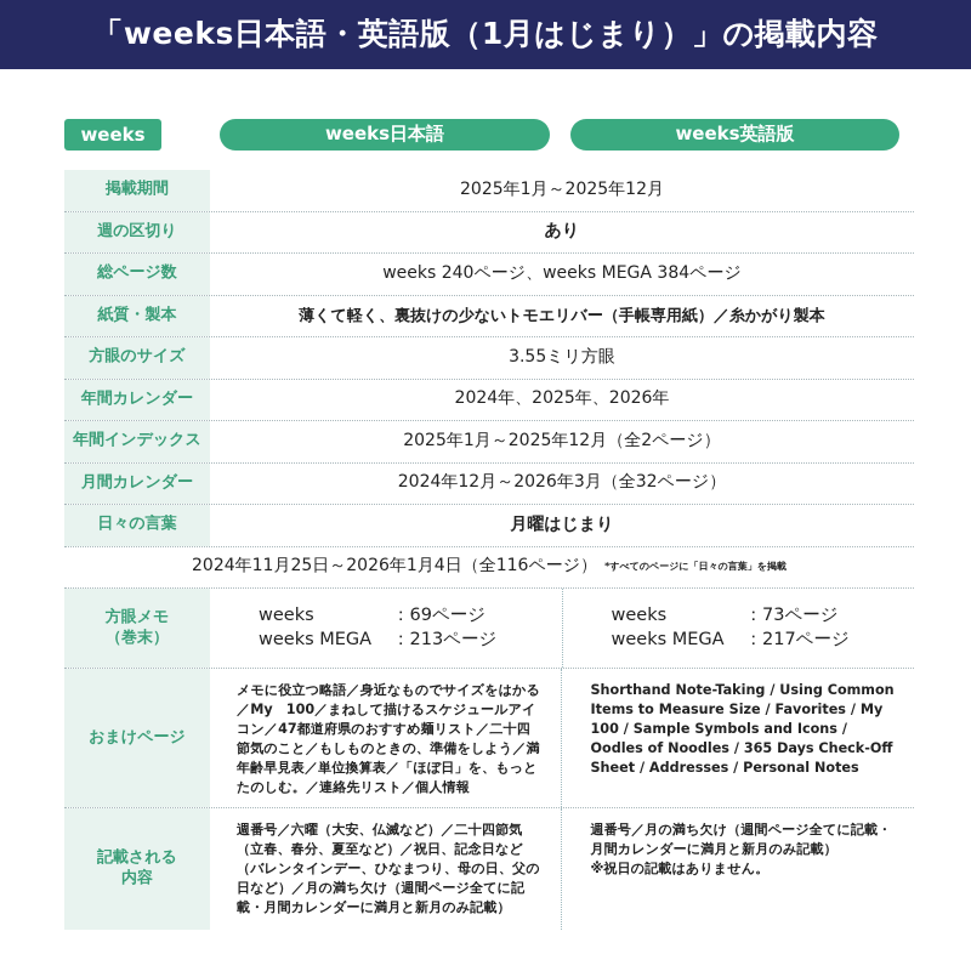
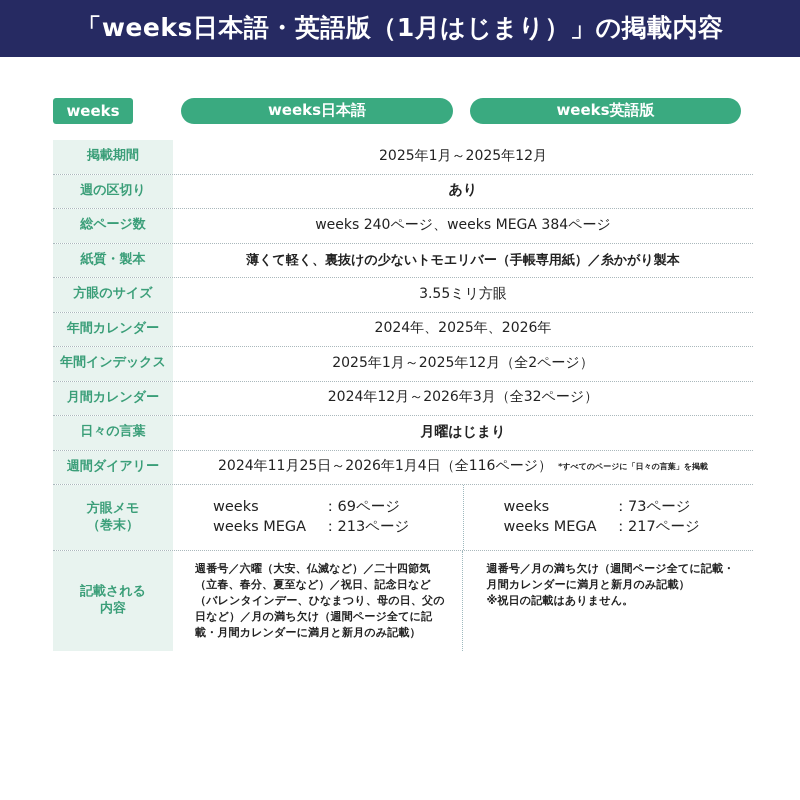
  「weeks日本語・英語版（1月はじまり）」の掲載内容
  weeks
  weeks日本語
  weeks英語版
  掲載期間
  2025年1月～2025年12月
  週の区切り
  あり
  総ページ数
  weeks 240ページ、weeks MEGA 384ページ
  紙質・製本
  薄くて軽く、裏抜けの少ないトモエリバー（手帳専用紙）／糸かがり製本
  方眼のサイズ
  3.55ミリ方眼
  年間カレンダー
  2024年、2025年、2026年
  年間インデックス
  2025年1月～2025年12月（全2ページ）
  月間カレンダー
  2024年12月～2026年3月（全32ページ）
  日々の言葉
  月曜はじまり
+ 週間ダイアリー
  2024年11月25日～2026年1月4日（全116ページ）
  *すべてのページに「日々の言葉」を掲載
  方眼メモ
  （巻末）
  weeks
  ：69ページ
  weeks MEGA
  ：213ページ
  weeks
  ：73ページ
  weeks MEGA
  ：217ページ
- おまけページ
- メモに役立つ略語／身近なものでサイズをはかる／My 100／まねして描けるスケジュールアイコン／47都道府県のおすすめ麺リスト／二十四節気のこと／もしものときの、準備をしよう／満年齢早見表／単位換算表／「ほぼ日」を、もっとたのしむ。／連絡先リスト／個人情報
- Shorthand Note-Taking / Using Common Items to Measure Size / Favorites / My 100 / Sample Symbols and Icons / Oodles of Noodles / 365 Days Check-Off Sheet / Addresses / Personal Notes
  記載される
  内容
  週番号／六曜（大安、仏滅など）／二十四節気（立春、春分、夏至など）／祝日、記念日など（バレンタインデー、ひなまつり、母の日、父の日など）／月の満ち欠け（週間ページ全てに記載・月間カレンダーに満月と新月のみ記載）
  週番号／月の満ち欠け（週間ページ全てに記載・月間カレンダーに満月と新月のみ記載）
  ※祝日の記載はありません。
